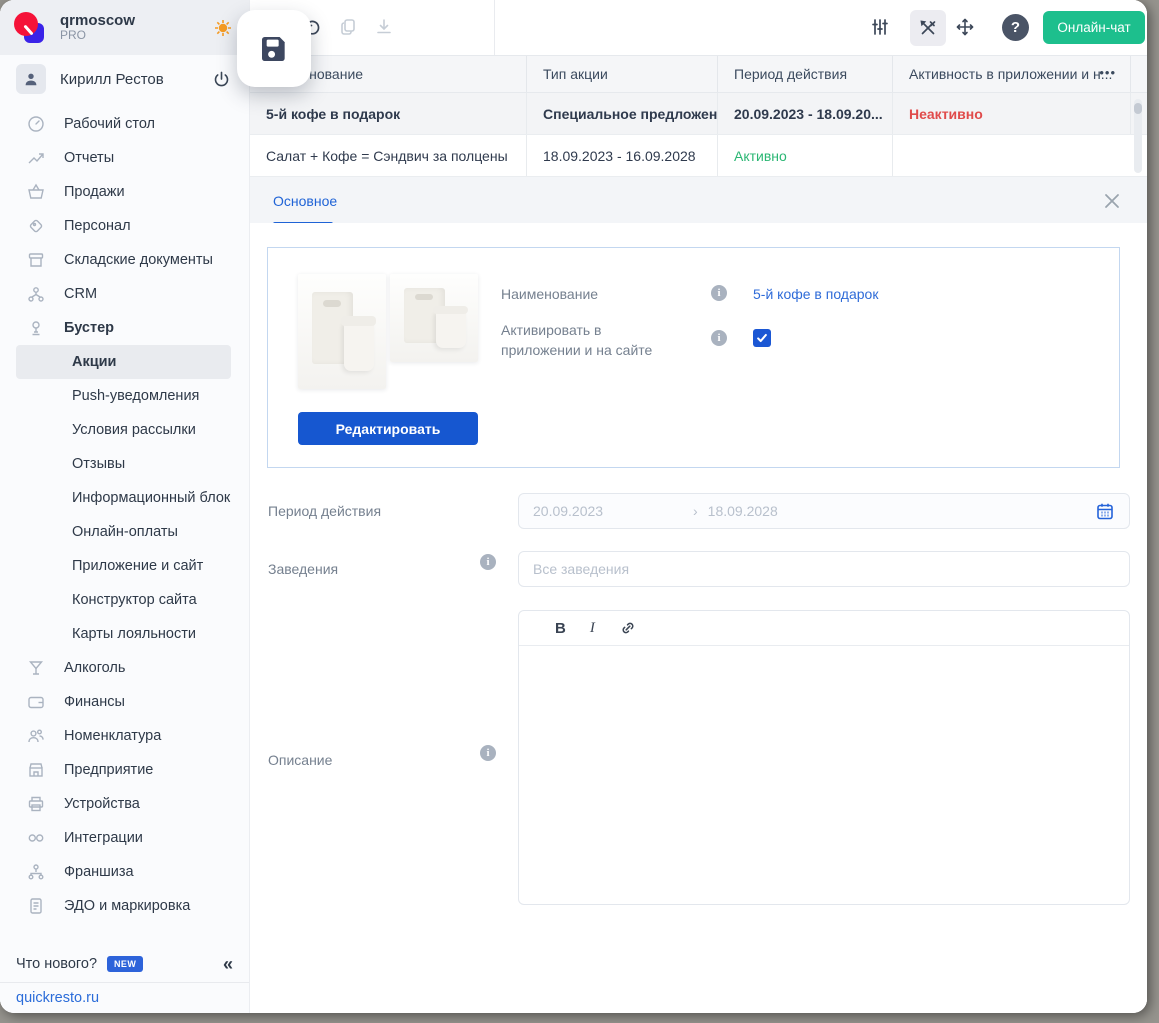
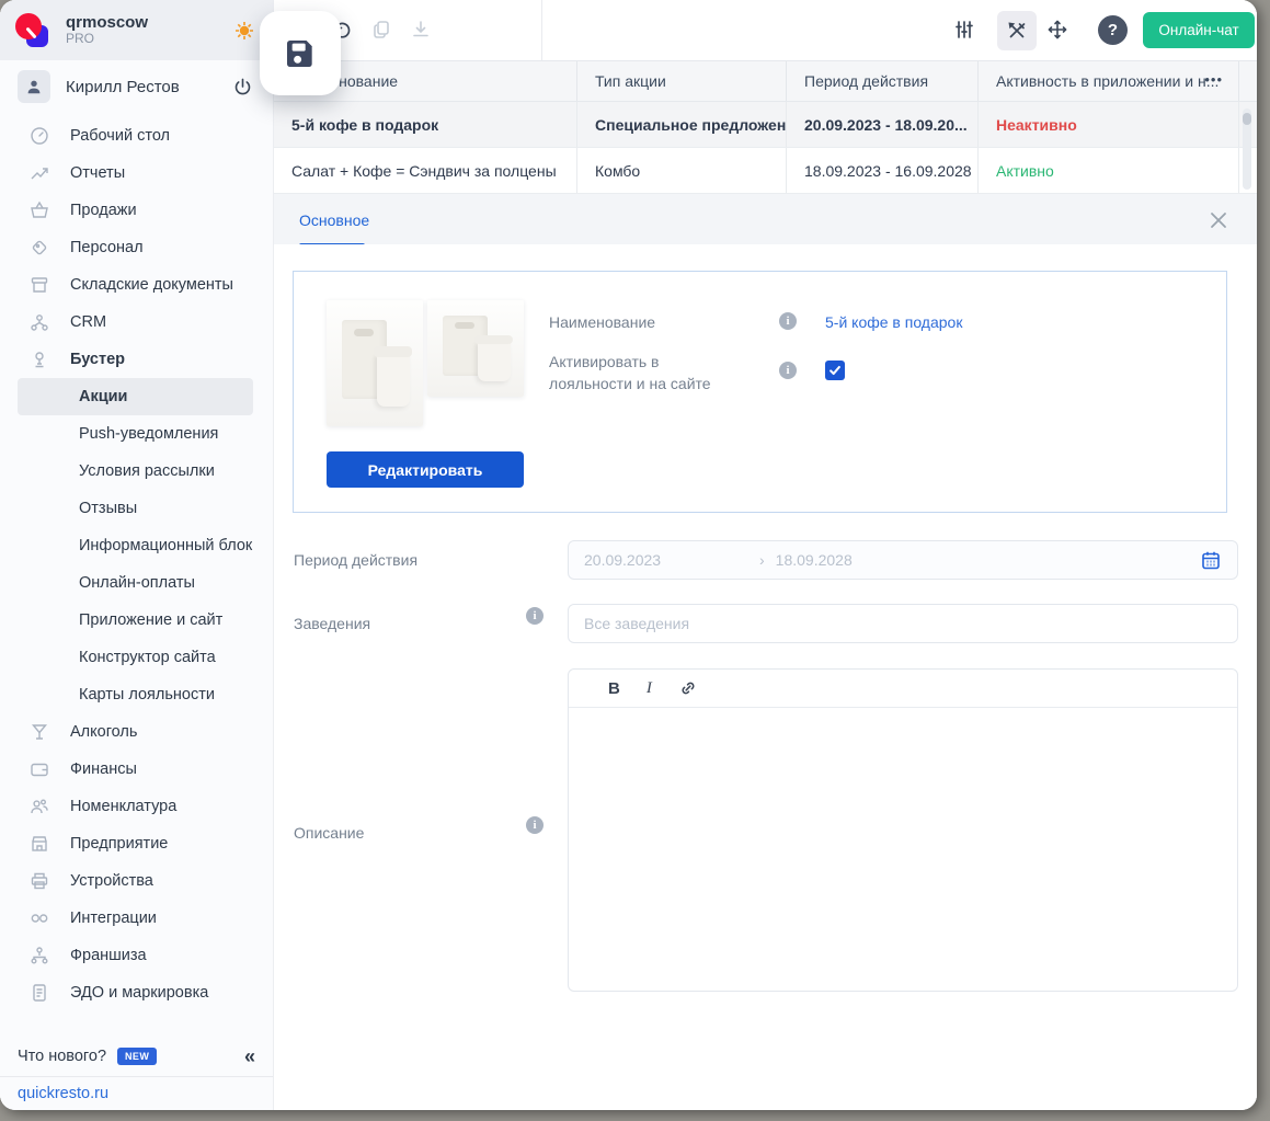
  qrmoscow
  PRO
  Кирилл Рестов
  Рабочий стол
  Отчеты
  Продажи
  Персонал
  Складские документы
  CRM
  Бустер
  Акции
  Push-уведомления
  Условия рассылки
  Отзывы
  Информационный блок
  Онлайн-оплаты
  Приложение и сайт
  Конструктор сайта
  Карты лояльности
  Алкоголь
  Финансы
  Номенклатура
  Предприятие
  Устройства
  Интеграции
  Франшиза
  ЭДО и маркировка
  Что нового?
  NEW
  «
  quickresto.ru
  ?
  Онлайн-чат
  Тип акции
  Период действия
  Активность в приложении и н...
  •••
  5-й кофе в подарок
  Специальное предложен
  20.09.2023 - 18.09.20...
  Неактивно
  Салат + Кофе = Сэндвич за полцены
+ Комбо
  18.09.2023 - 16.09.2028
  Активно
  Основное
  Наименование
  i
  5-й кофе в подарок
- Активировать в приложении и на сайте
+ Активировать в лояльности и на сайте
  i
  Редактировать
  Период действия
  20.09.2023
  ›
  18.09.2028
  Заведения
  i
  Все заведения
  Описание
  i
  B
  I
